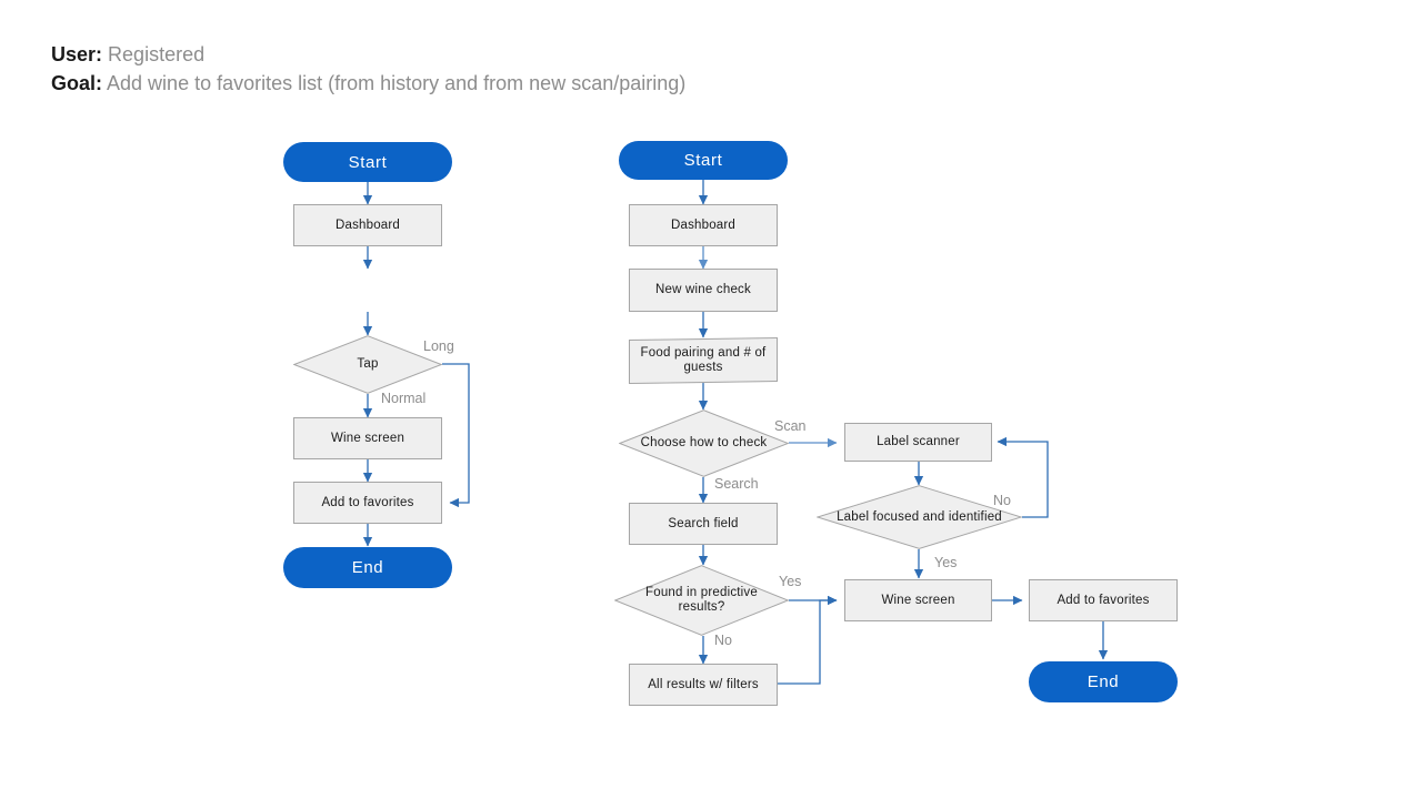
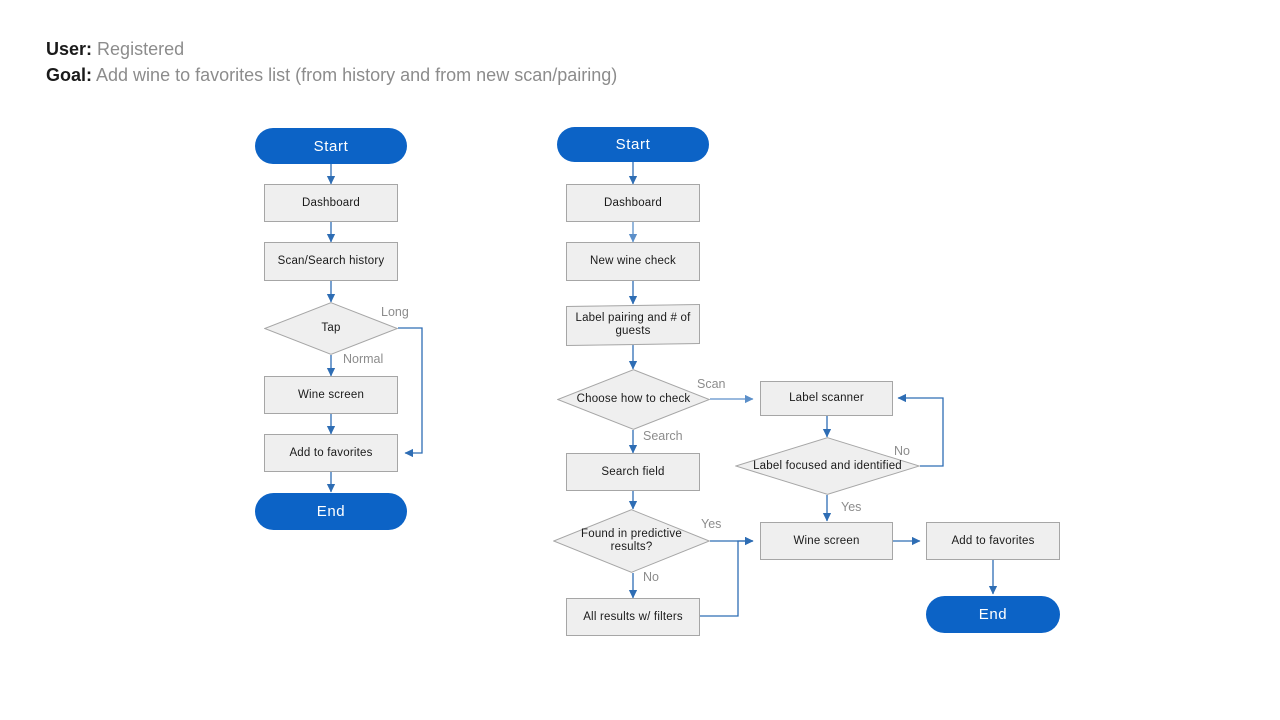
  User: Registered
  Goal: Add wine to favorites list (from history and from new scan/pairing)
  Start
  Dashboard
+ Scan/Search history
  Tap
  Wine screen
  Add to favorites
  End
  Long
  Normal
  Start
  Dashboard
  New wine check
- Food pairing and # of guests
+ Label pairing and # of guests
  Choose how to check
  Search field
  Found in predictive results?
  All results w/ filters
  Label scanner
  Label focused and identified
  Wine screen
  Add to favorites
  End
  Scan
  Search
  Yes
  No
  No
  Yes
